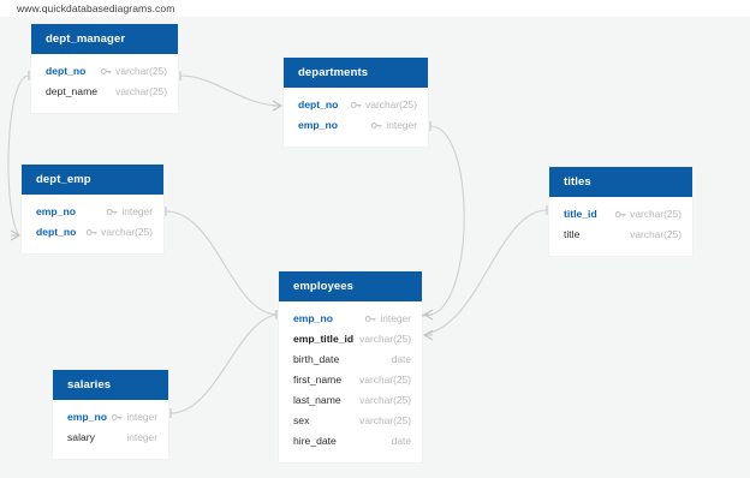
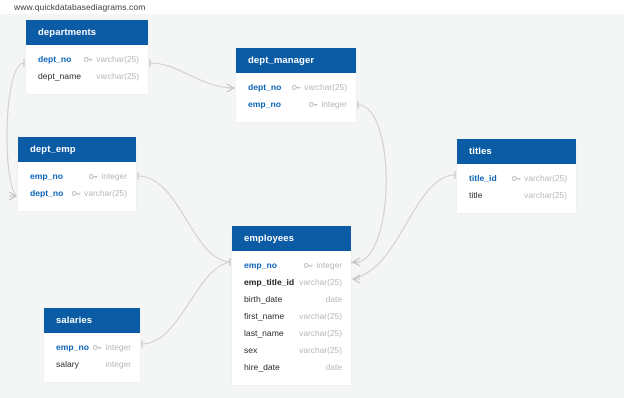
  www.quickdatabasediagrams.com
- dept_manager
+ departments
  dept_no
  varchar(25)
  dept_name
  varchar(25)
- departments
+ dept_manager
  dept_no
  varchar(25)
  emp_no
  integer
  dept_emp
  emp_no
  integer
  dept_no
  varchar(25)
  titles
  title_id
  varchar(25)
  title
  varchar(25)
  employees
  emp_no
  integer
  emp_title_id
  varchar(25)
  birth_date
  date
  first_name
  varchar(25)
  last_name
  varchar(25)
  sex
  varchar(25)
  hire_date
  date
  salaries
  emp_no
  integer
  salary
  integer
